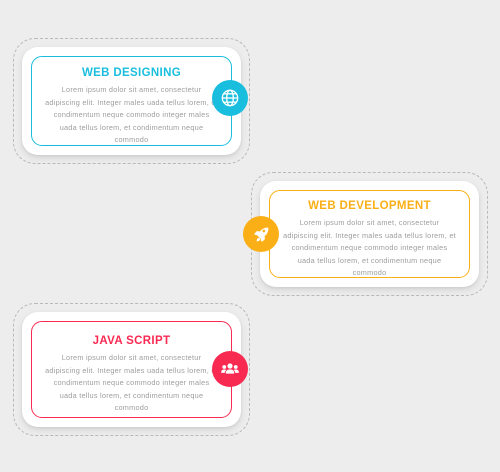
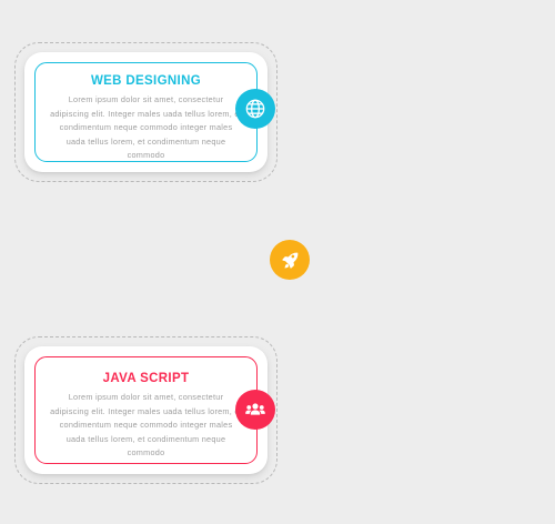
  WEB DESIGNING
  Lorem ipsum dolor sit amet, consectetur adipiscing elit. Integer males uada tellus lorem, condimentum neque commodo integer males uada tellus lorem, et condimentum neque commodo
- WEB DEVELOPMENT
- Lorem ipsum dolor sit amet, consectetur adipiscing elit. Integer males uada tellus lorem, et condimentum neque commodo integer males uada tellus lorem, et condimentum neque commodo
  JAVA SCRIPT
  Lorem ipsum dolor sit amet, consectetur adipiscing elit. Integer males uada tellus lorem, condimentum neque commodo integer males uada tellus lorem, et condimentum neque commodo
